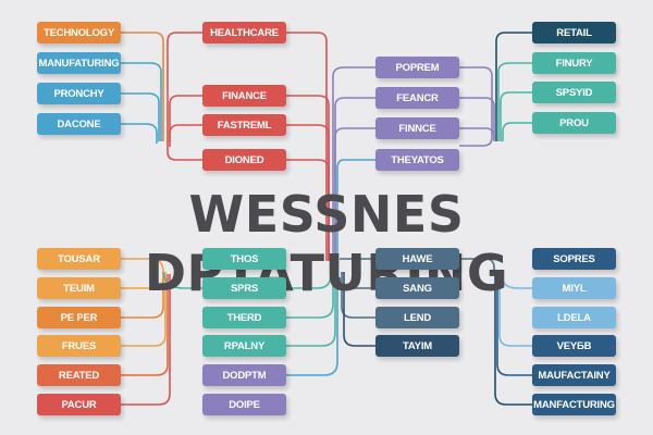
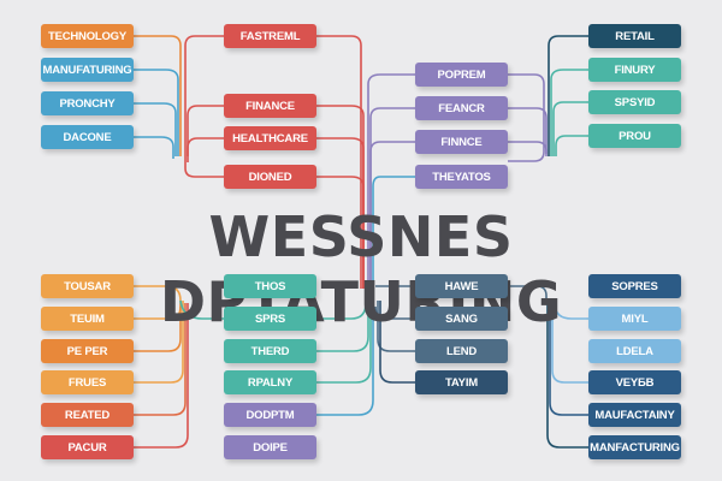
  WESSNES DPTATURING
  TECHNOLOGY
  MANUFATURING
  PRONCHY
  DACONE
- HEALTHCARE
+ FASTREML
  FINANCE
- FASTREML
+ HEALTHCARE
  DIONED
  POPREM
  FEANCR
  FINNCE
  THEYATOS
  RETAIL
  FINURY
  SPSYID
  PROU
  TOUSAR
  TEUIM
  PE PER
  FRUES
  REATED
  PACUR
  THOS
  SPRS
  THERD
  RPALNY
  DODPTM
  DOIPE
  HAWE
  SANG
  LEND
  TAYIM
  SOPRES
  MIYL
  LDELA
  VEYБB
  MAUFACTAINY
  MANFACTURING
